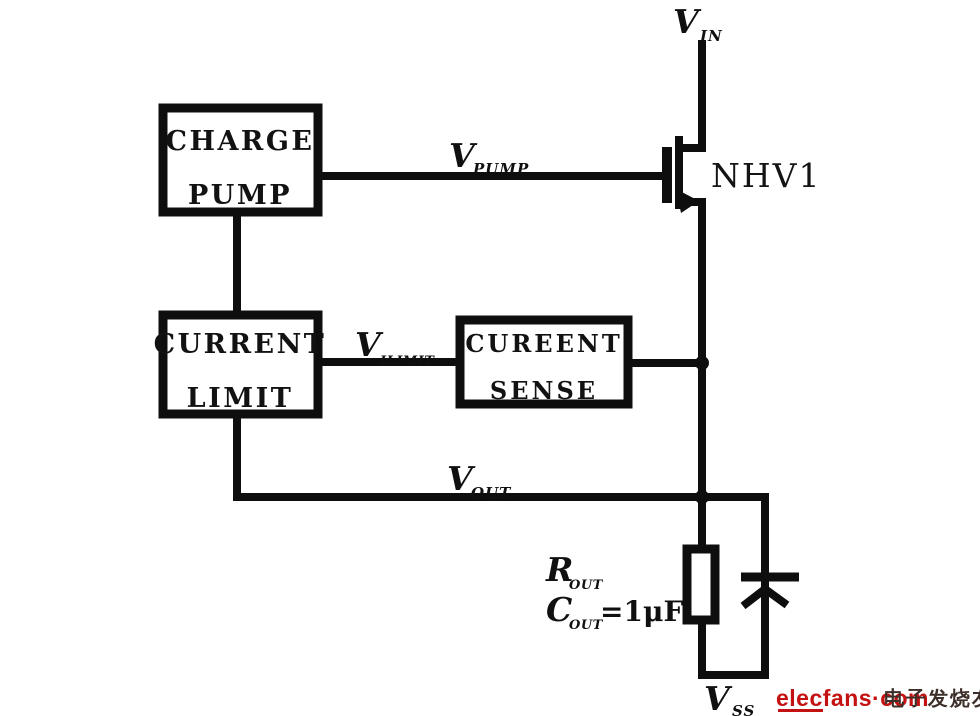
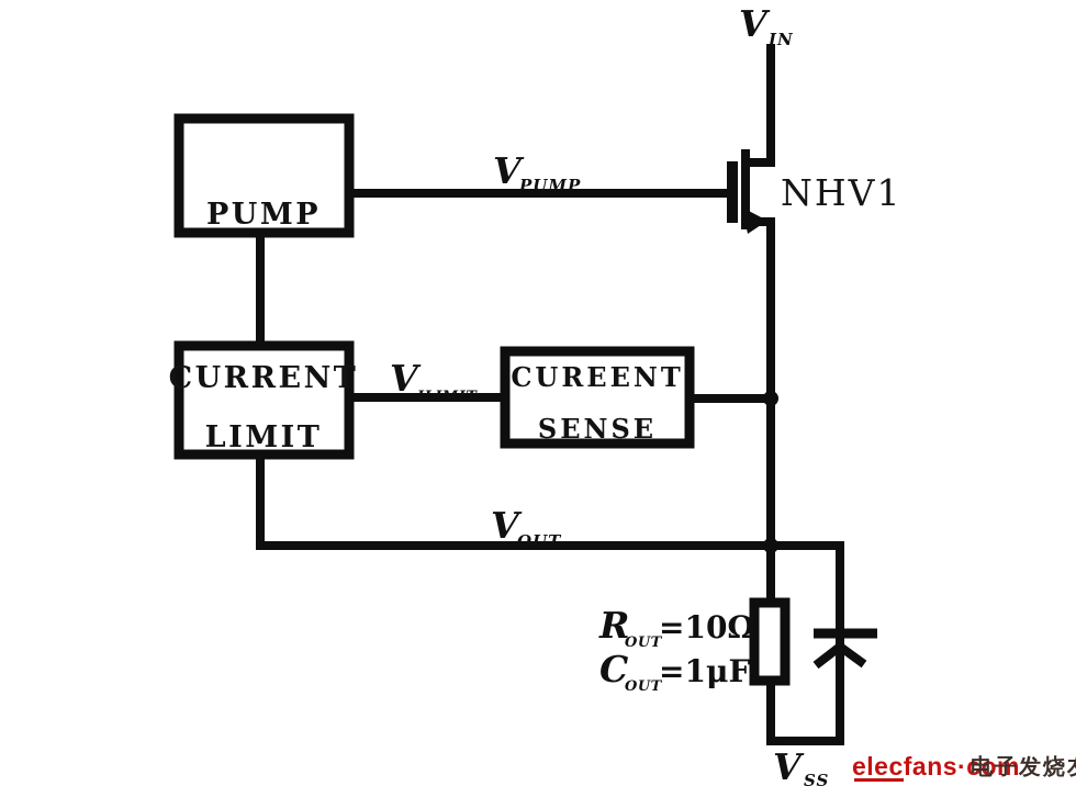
- CHARGE
  PUMP
  CURRENT
  LIMIT
  CUREENT
  SENSE
  V
  IN
  V
  PUMP
  V
  ILIMIT
  V
  OUT
  V
  SS
  NHV1
  R
  OUT
+ =10Ω
  C
  OUT
  =1μF
  elecfans·com
  电子发烧
